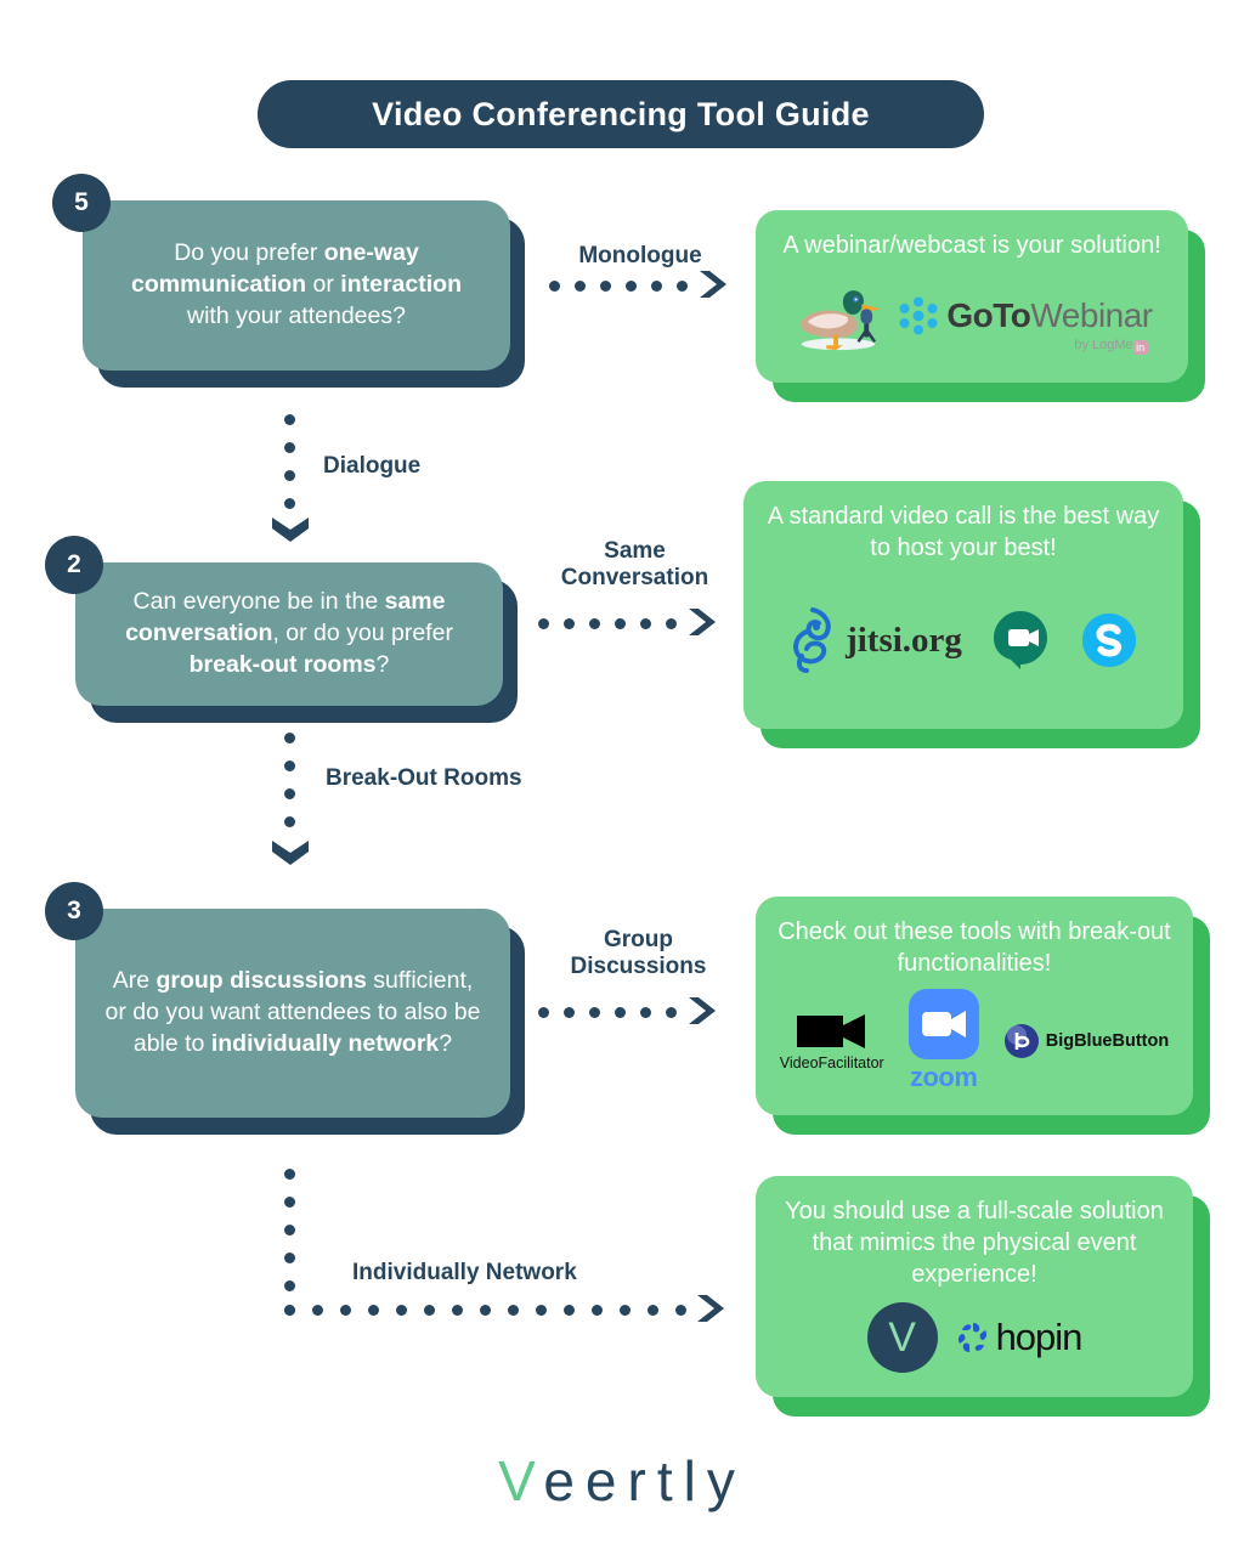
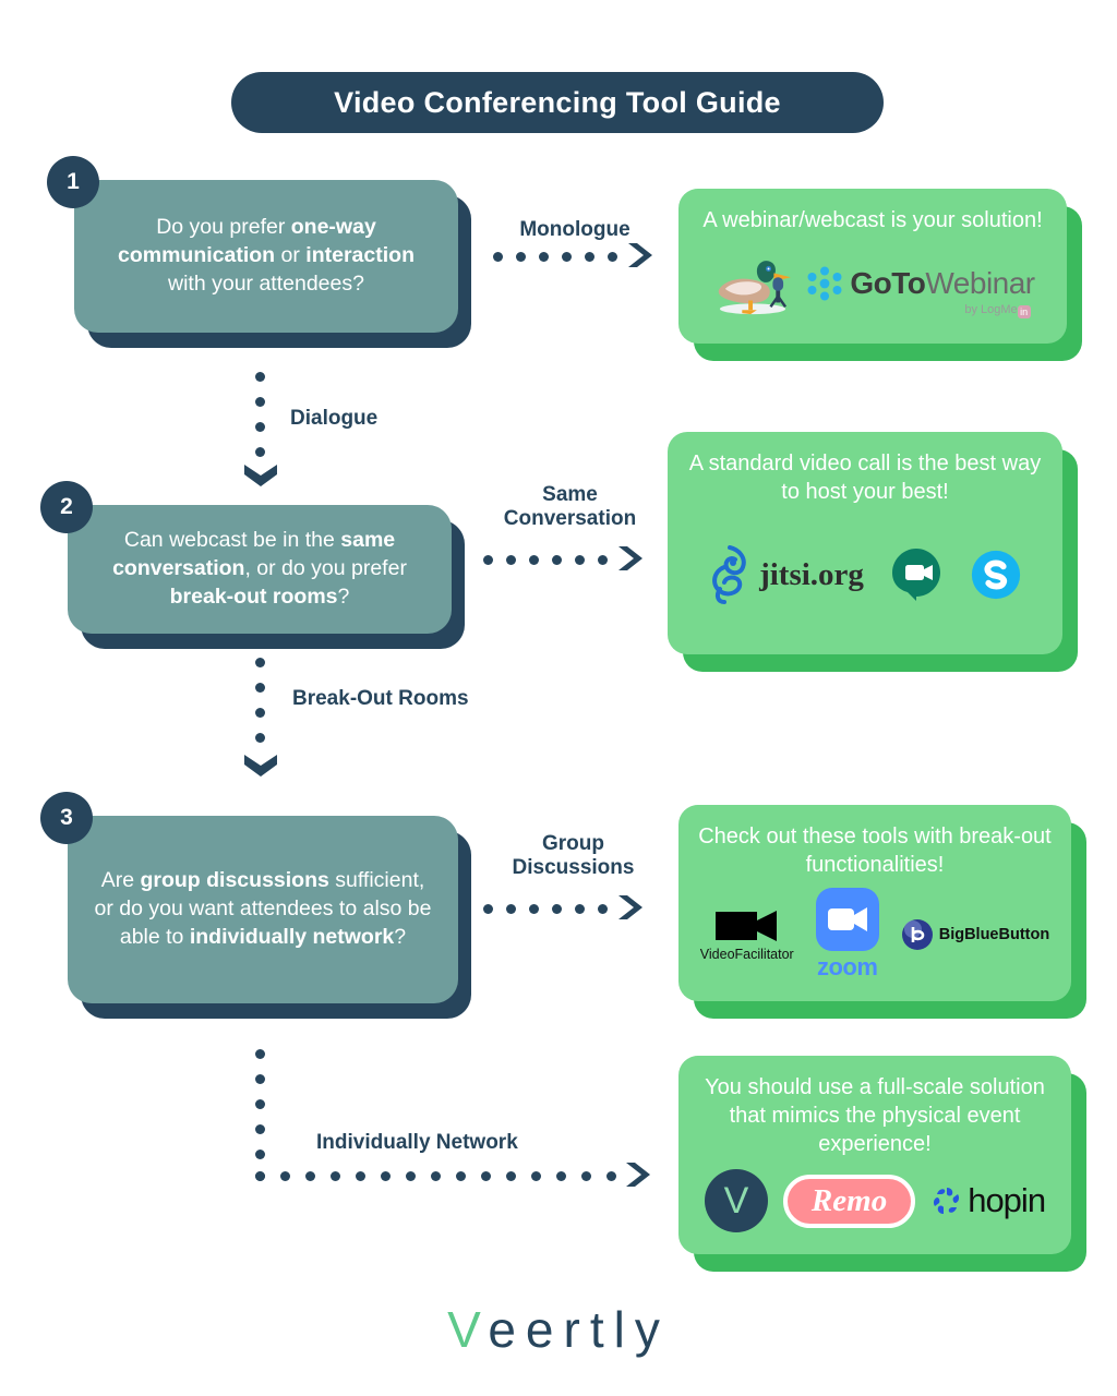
  Video Conferencing Tool Guide
  Do you prefer one-way communication or interaction with your attendees?
- 5
+ 1
  Monologue
  A webinar/webcast is your solution!
  GoToWebinar
  by LogMe in
  Dialogue
- Can everyone be in the same conversation, or do you prefer break-out rooms?
+ Can webcast be in the same conversation, or do you prefer break-out rooms?
  2
  Same Conversation
  A standard video call is the best way to host your best!
  jitsi.org
  Break-Out Rooms
  Are group discussions sufficient, or do you want attendees to also be able to individually network?
  3
  Group Discussions
  Check out these tools with break-out functionalities!
  VideoFacilitator
  zoom
  BigBlueButton
  Individually Network
  You should use a full-scale solution that mimics the physical event experience!
  V
+ Remo
  hopin
  Veertly
